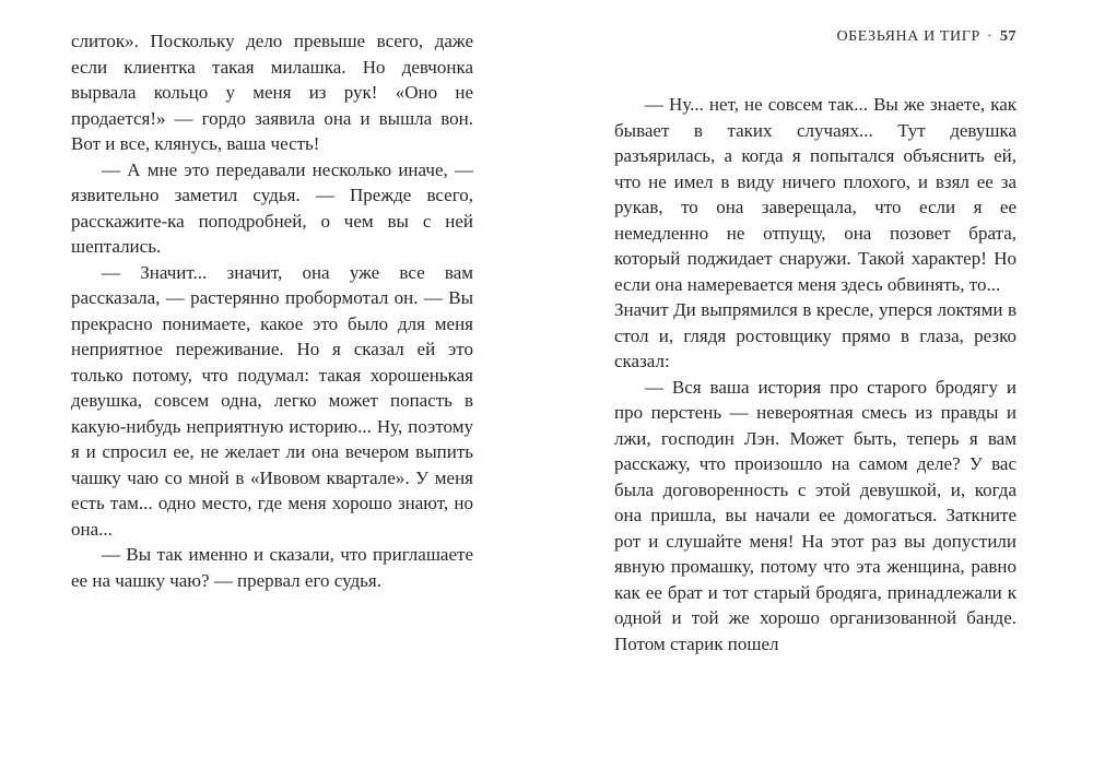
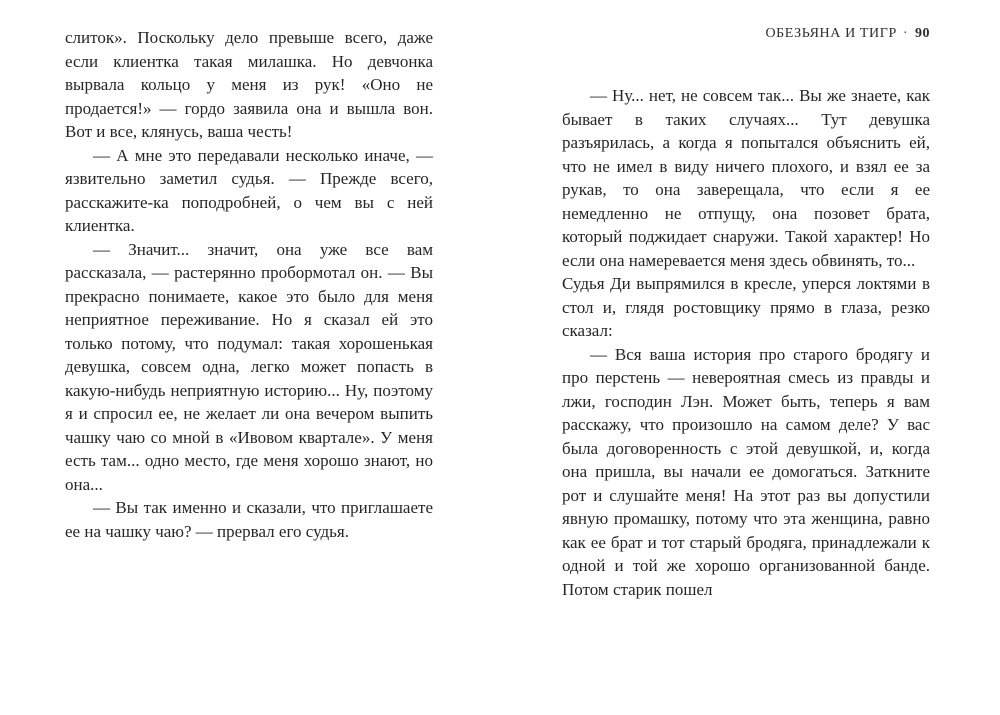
  слиток». Поскольку дело превыше всего, даже если клиентка такая милашка. Но девчонка вырвала кольцо у меня из рук! «Оно не продается!» — гордо заявила она и вышла вон. Вот и все, клянусь, ваша честь!
- — А мне это передавали несколько иначе, — язвительно заметил судья. — Прежде всего, расскажите-ка поподробней, о чем вы с ней шептались.
+ — А мне это передавали несколько иначе, — язвительно заметил судья. — Прежде всего, расскажите-ка поподробней, о чем вы с ней клиентка.
  — Значит... значит, она уже все вам рассказала, — растерянно пробормотал он. — Вы прекрасно понимаете, какое это было для меня неприятное переживание. Но я сказал ей это только потому, что подумал: такая хорошенькая девушка, совсем одна, легко может попасть в какую-нибудь неприятную историю... Ну, поэтому я и спросил ее, не желает ли она вечером выпить чашку чаю со мной в «Ивовом квартале». У меня есть там... одно место, где меня хорошо знают, но она...
  — Вы так именно и сказали, что приглашаете ее на чашку чаю? — прервал его судья.
- ОБЕЗЬЯНА И ТИГР · 57
+ ОБЕЗЬЯНА И ТИГР · 90
  — Ну... нет, не совсем так... Вы же знаете, как бывает в таких случаях... Тут девушка разъярилась, а когда я попытался объяснить ей, что не имел в виду ничего плохого, и взял ее за рукав, то она заверещала, что если я ее немедленно не отпущу, она позовет брата, который поджидает снаружи. Такой характер! Но если она намеревается меня здесь обвинять, то...
- Значит Ди выпрямился в кресле, уперся локтями в стол и, глядя ростовщику прямо в глаза, резко сказал:
+ Судья Ди выпрямился в кресле, уперся локтями в стол и, глядя ростовщику прямо в глаза, резко сказал:
  — Вся ваша история про старого бродягу и про перстень — невероятная смесь из правды и лжи, господин Лэн. Может быть, теперь я вам расскажу, что произошло на самом деле? У вас была договоренность с этой девушкой, и, когда она пришла, вы начали ее домогаться. Заткните рот и слушайте меня! На этот раз вы допустили явную промашку, потому что эта женщина, равно как ее брат и тот старый бродяга, принадлежали к одной и той же хорошо организованной банде. Потом старик пошел
